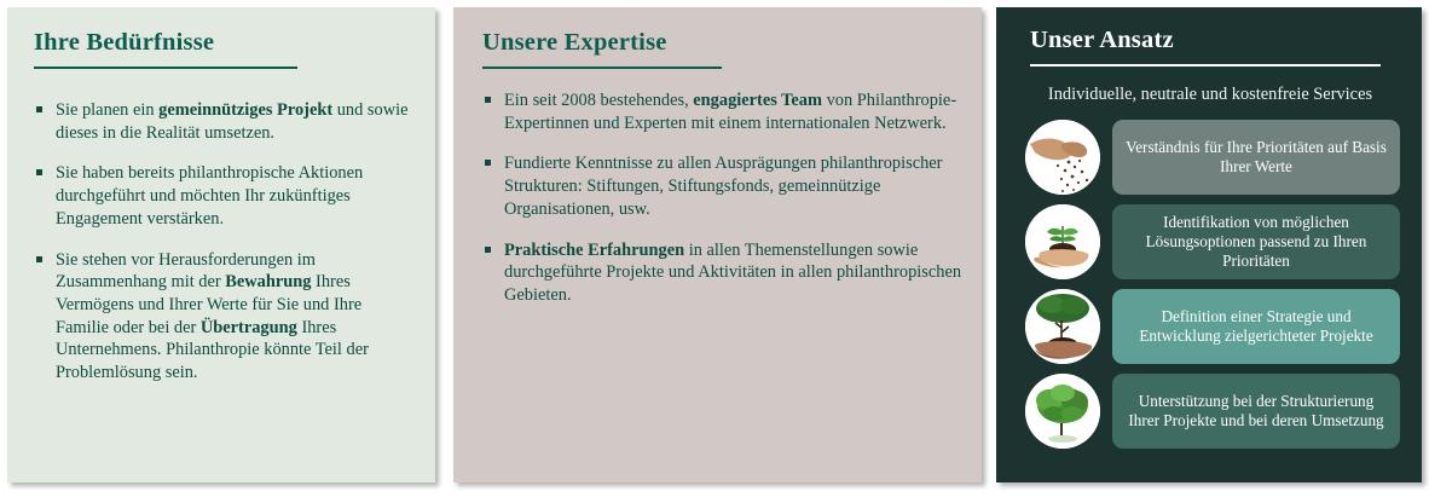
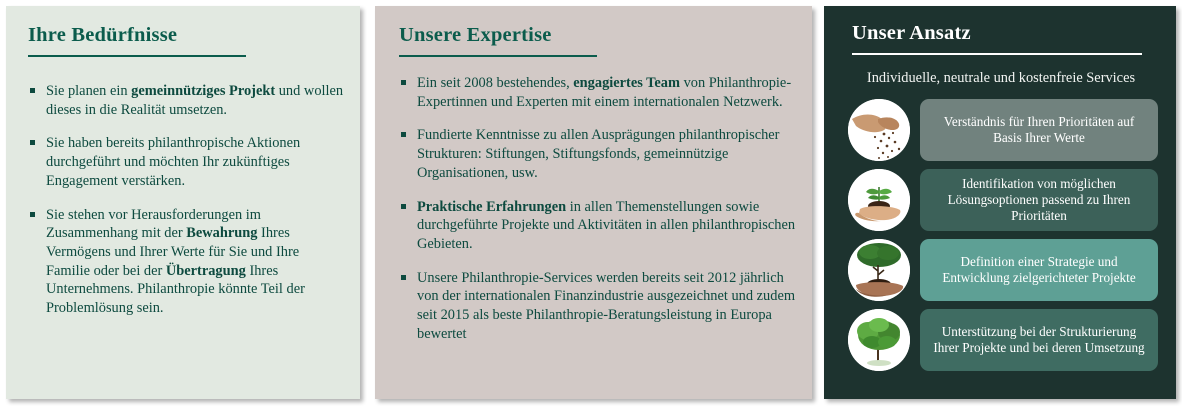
  Ihre Bedürfnisse
- Sie planen ein gemeinnütziges Projekt und sowie dieses in die Realität umsetzen.
+ Sie planen ein gemeinnütziges Projekt und wollen dieses in die Realität umsetzen.
  Sie haben bereits philanthropische Aktionen durchgeführt und möchten Ihr zukünftiges Engagement verstärken.
  Sie stehen vor Herausforderungen im Zusammenhang mit der Bewahrung Ihres Vermögens und Ihrer Werte für Sie und Ihre Familie oder bei der Übertragung Ihres Unternehmens. Philanthropie könnte Teil der Problemlösung sein.
  Unsere Expertise
  Ein seit 2008 bestehendes, engagiertes Team von Philanthropie-Expertinnen und Experten mit einem internationalen Netzwerk.
  Fundierte Kenntnisse zu allen Ausprägungen philanthropischer Strukturen: Stiftungen, Stiftungsfonds, gemeinnützige Organisationen, usw.
  Praktische Erfahrungen in allen Themenstellungen sowie durchgeführte Projekte und Aktivitäten in allen philanthropischen Gebieten.
+ Unsere Philanthropie-Services werden bereits seit 2012 jährlich von der internationalen Finanzindustrie ausgezeichnet und zudem seit 2015 als beste Philanthropie-Beratungsleistung in Europa bewertet
  Unser Ansatz
  Individuelle, neutrale und kostenfreie Services
- Verständnis für Ihre Prioritäten auf Basis Ihrer Werte
+ Verständnis für Ihren Prioritäten auf Basis Ihrer Werte
  Identifikation von möglichen Lösungsoptionen passend zu Ihren Prioritäten
  Definition einer Strategie und Entwicklung zielgerichteter Projekte
  Unterstützung bei der Strukturierung Ihrer Projekte und bei deren Umsetzung
